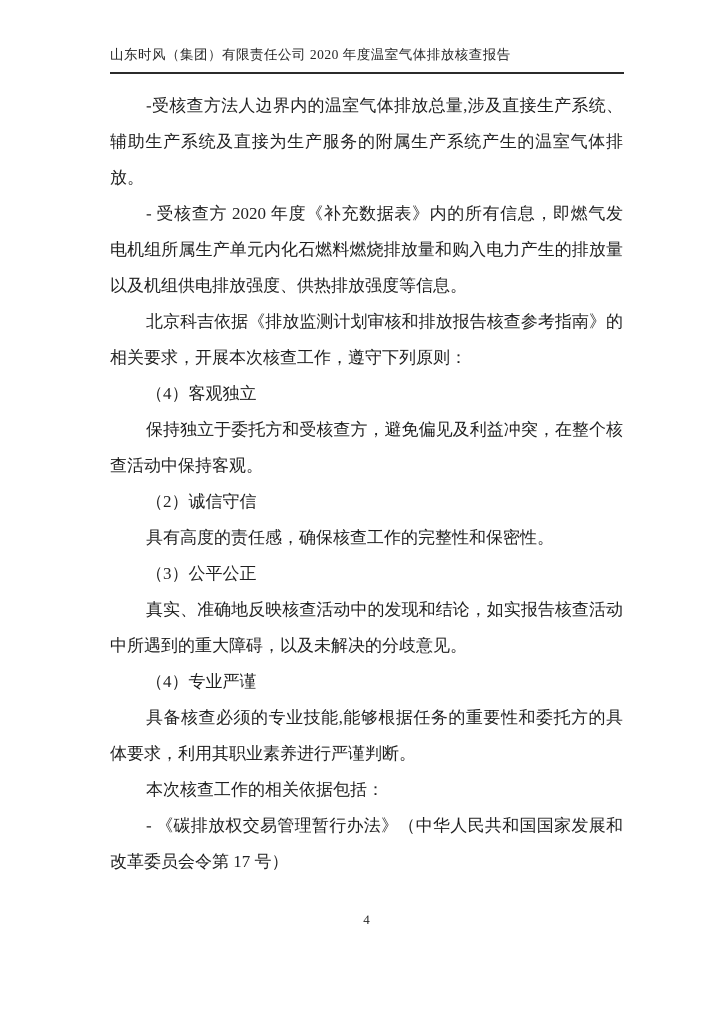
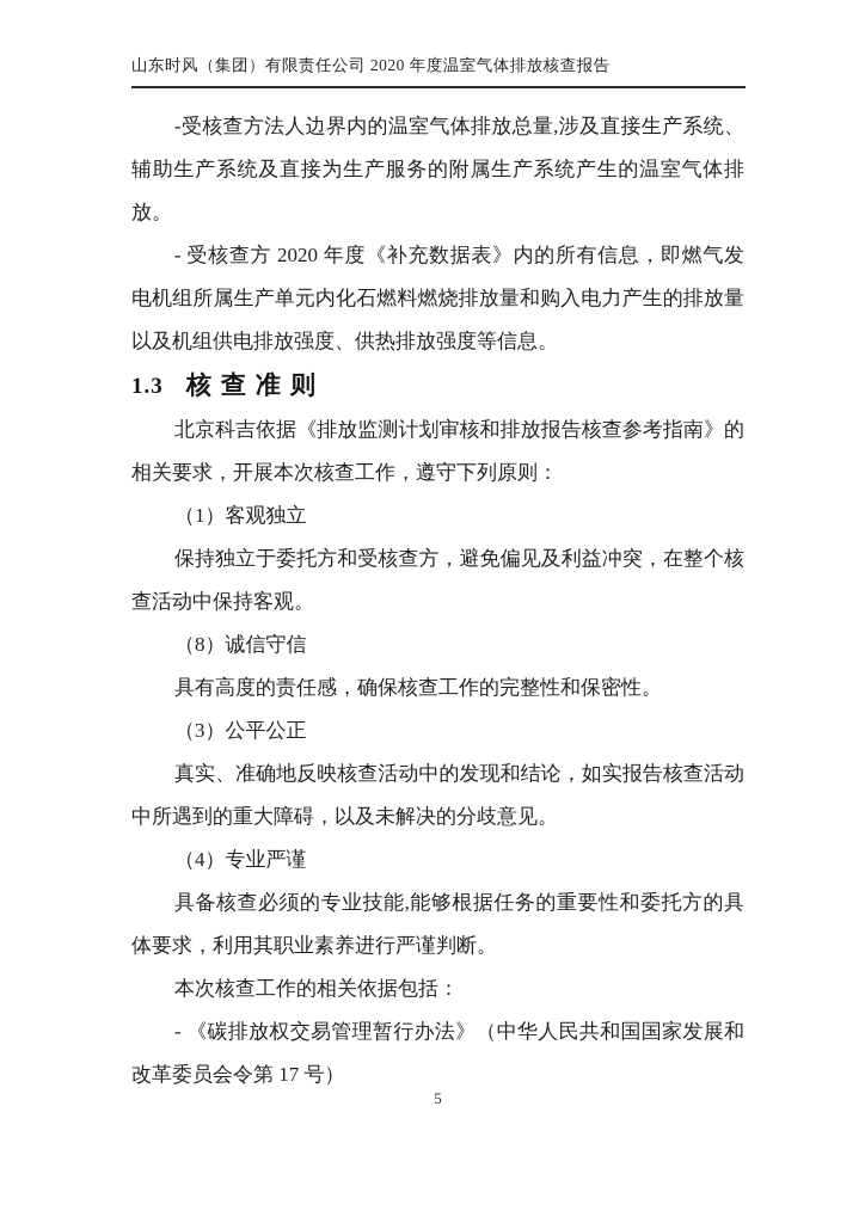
  山东时风（集团）有限责任公司 2020 年度温室气体排放核查报告
  -受核查方法人边界内的温室气体排放总量,涉及直接生产系统、辅助生产系统及直接为生产服务的附属生产系统产生的温室气体排放。
  - 受核查方 2020 年度《补充数据表》内的所有信息，即燃气发电机组所属生产单元内化石燃料燃烧排放量和购入电力产生的排放量以及机组供电排放强度、供热排放强度等信息。
+ 1.3 核查准则
  北京科吉依据《排放监测计划审核和排放报告核查参考指南》的相关要求，开展本次核查工作，遵守下列原则：
- （4）客观独立
+ （1）客观独立
  保持独立于委托方和受核查方，避免偏见及利益冲突，在整个核查活动中保持客观。
- （2）诚信守信
+ （8）诚信守信
  具有高度的责任感，确保核查工作的完整性和保密性。
  （3）公平公正
  真实、准确地反映核查活动中的发现和结论，如实报告核查活动中所遇到的重大障碍，以及未解决的分歧意见。
  （4）专业严谨
  具备核查必须的专业技能,能够根据任务的重要性和委托方的具体要求，利用其职业素养进行严谨判断。
  本次核查工作的相关依据包括：
  - 《碳排放权交易管理暂行办法》（中华人民共和国国家发展和改革委员会令第 17 号）
- 4
+ 5
